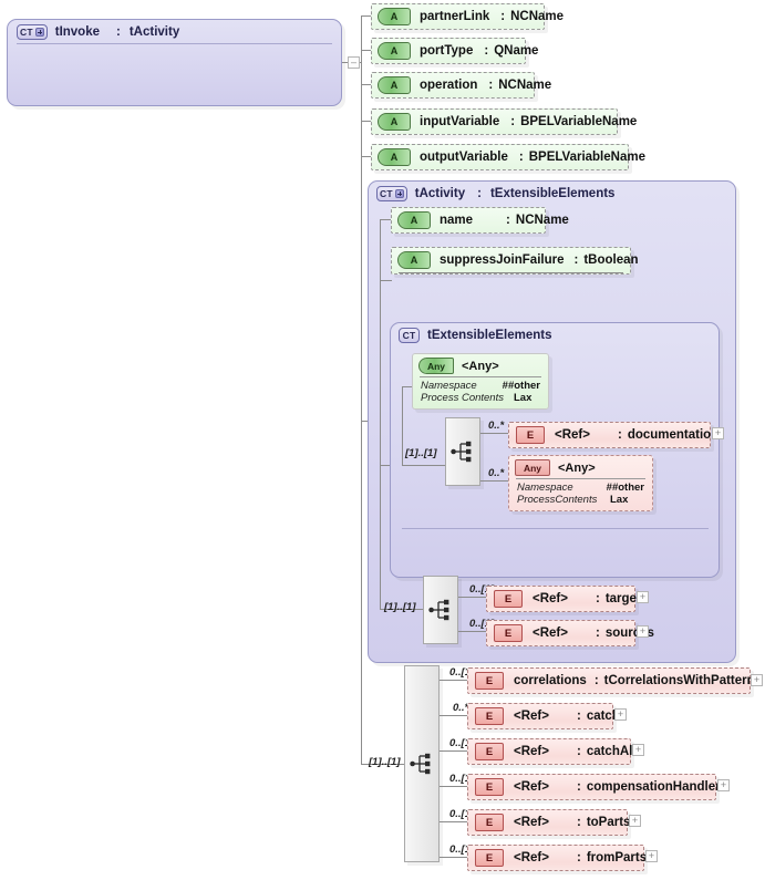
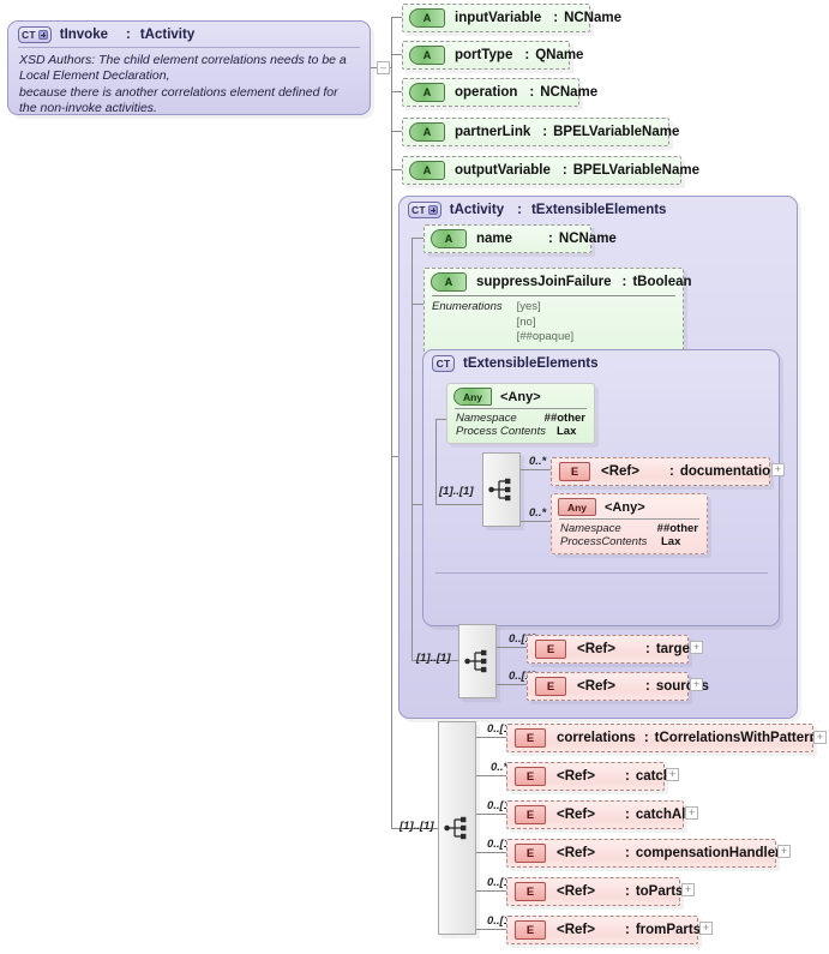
  CT
  tInvoke
  :
  tActivity
+ XSD Authors: The child element correlations needs to be a Local Element Declaration,
+ because there is another correlations element defined for the non-invoke activities.
  –
  A
- partnerLink
+ inputVariable
  :
  NCName
  A
  portType
  :
  QName
  A
  operation
  :
  NCName
  A
- inputVariable
+ partnerLink
  :
  BPELVariableName
  A
  outputVariable
  :
  BPELVariableName
  CT
  tActivity
  :
  tExtensibleElements
  A
  name
  :
  NCName
  A
  suppressJoinFailure
  :
  tBoolean
+ Enumerations
+ [yes]
+ [no]
+ [##opaque]
  CT
  tExtensibleElements
  Any
  <Any>
  Namespace
  ##other
  Process Contents
  Lax
  [1]..[1]
  0..*
  E
  <Ref>
  :
  documentatio
  +
  0..*
  Any
  <Any>
  Namespace
  ##other
  ProcessContents
  Lax
  [1]..[1]
  E
  <Ref>
  :
  targe
  +
  E
  <Ref>
  :
  sours
  +
  [1]..[1]
  E
  correlations
  :
  tCorrelationsWithPatter
  +
  0..
  E
  <Ref>
  :
  catc
  +
  E
  <Ref>
  :
  catchAl
  +
  E
  <Ref>
  :
  compensationHandle
  +
  E
  <Ref>
  :
  toParts
  +
  E
  <Ref>
  :
  fromParts
  +
